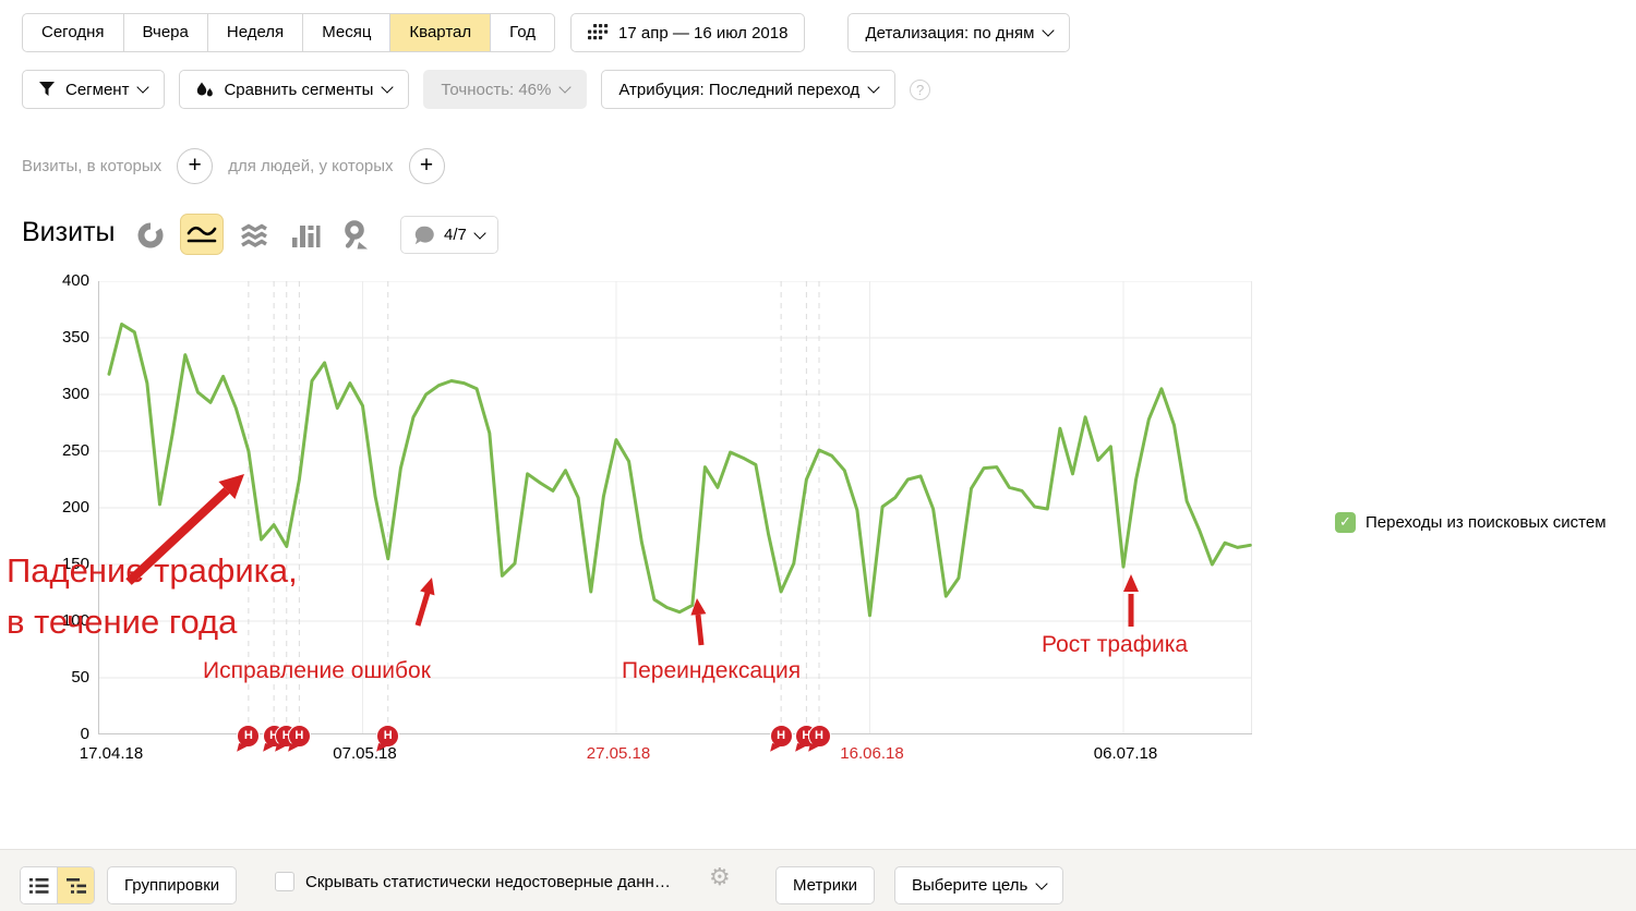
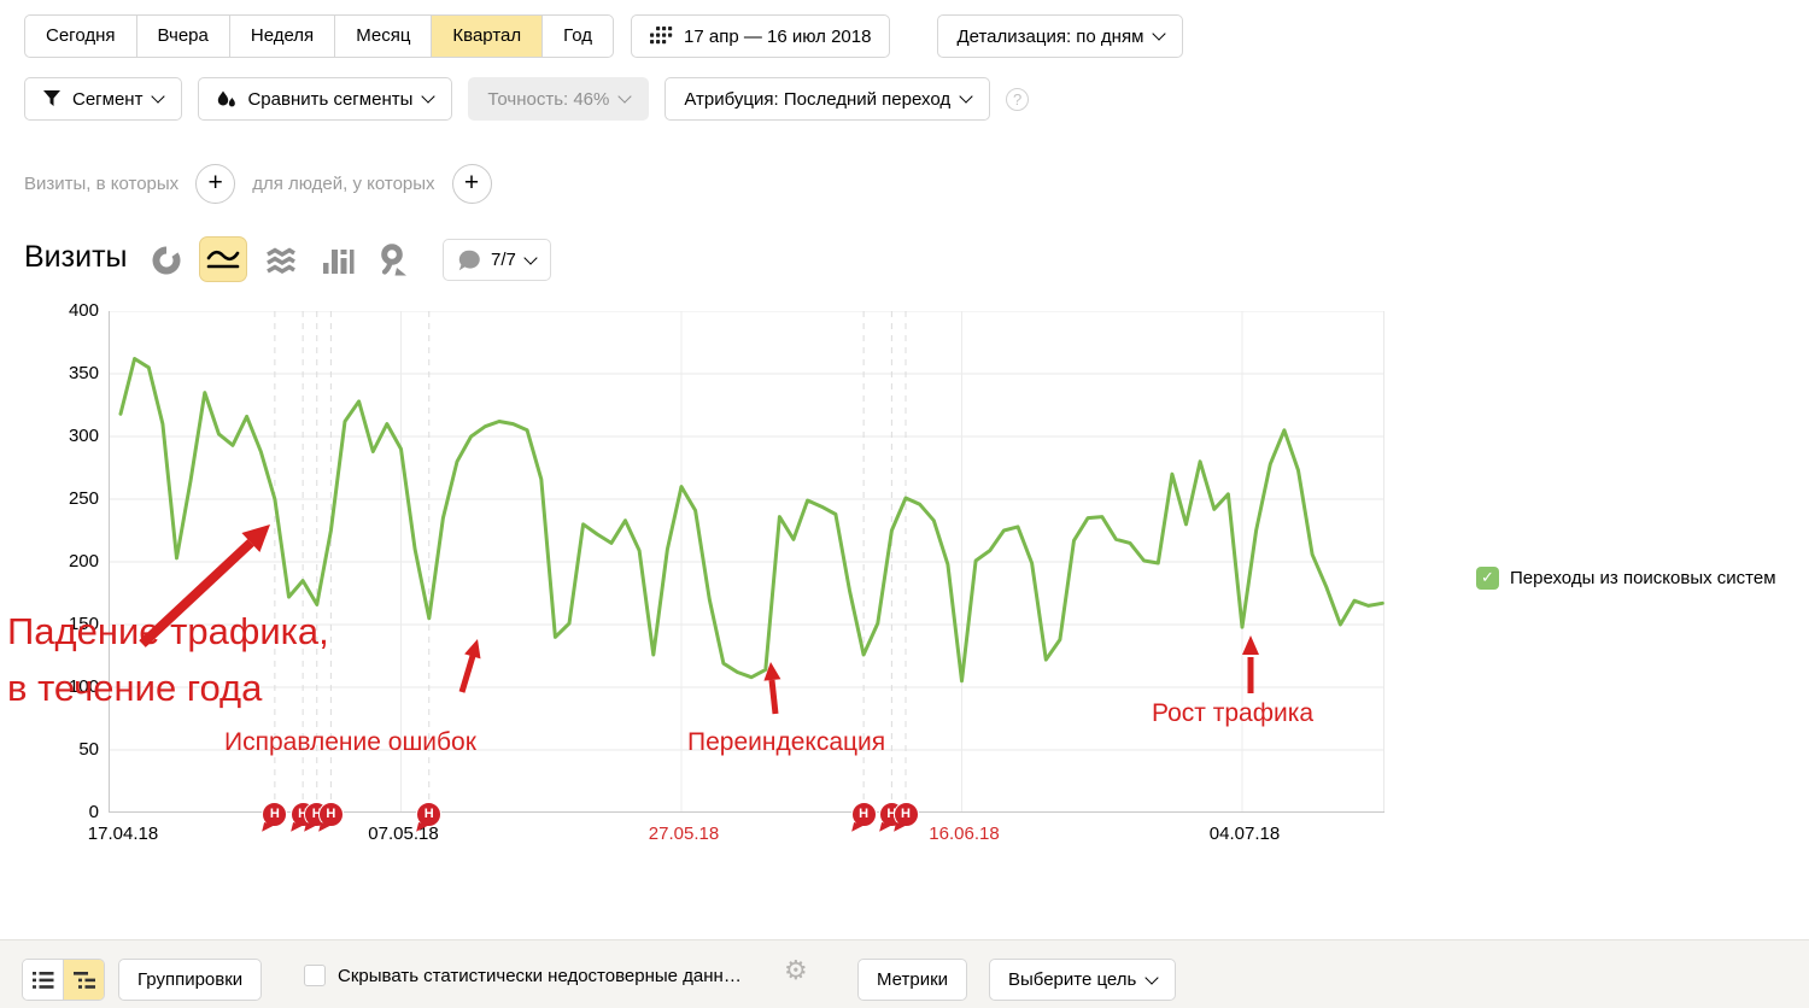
  Сегодня
  Вчера
  Неделя
  Месяц
  Квартал
  Год
  17 апр — 16 июл 2018
  Детализация: по дням
  Сегмент
  Сравнить сегменты
  Точность: 46%
  Атрибуция: Последний переход
  ?
  Визиты, в которых
  +
  для людей, у которых
  +
  Визиты
- 4/7
+ 7/7
  0
  50
  100
  150
  200
  250
  300
  350
  400
  17.04.18
  07.05.8
  27.05.18
  16.06.18
- 06.07.18
+ 04.07.18
  Н
  Н
  Н
  Н
  Н
  Н
  Н
  Н
  ✓
  Переходы из поисковых систем
  Падение трафика,
  в течение года
  Исправление ошибок
  Переиндексация
  Рост трафика
  Группировки
  Скрывать статистически недостоверные данн…
  ⚙
  Метрики
  Выберите цель
